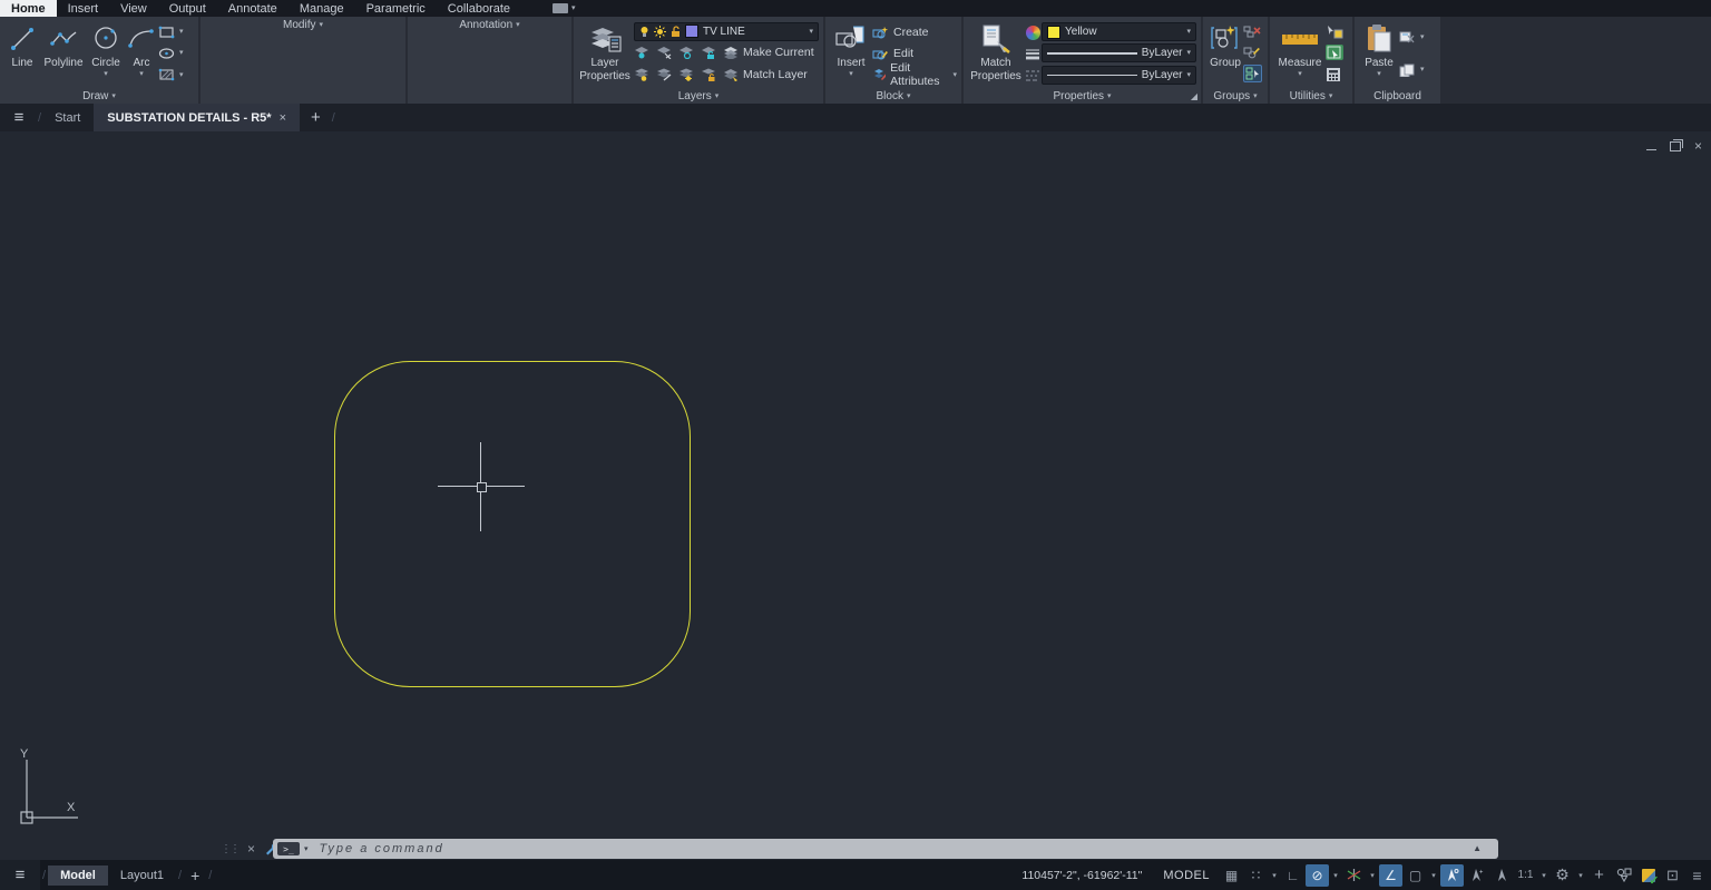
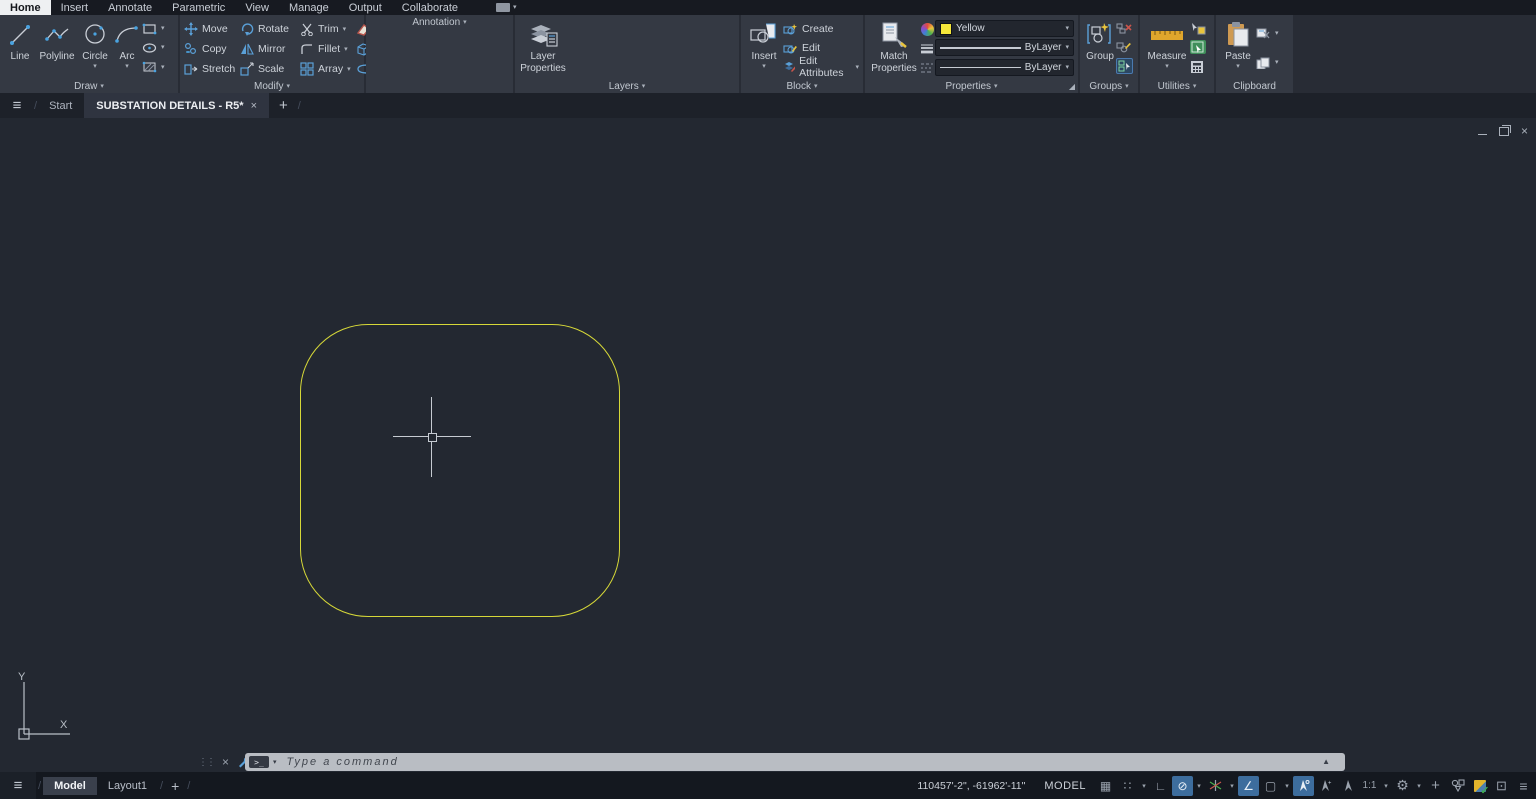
  Home
  Insert
- View
+ Annotate
- Output
+ Parametric
- Annotate
+ View
  Manage
- Parametric
+ Output
  Collaborate
  Line
  Polyline
  Circle
  Arc
  Draw
+ Move
+ Rotate
+ Trim
+ Copy
+ Mirror
+ Fillet
+ Stretch
+ Scale
+ Array
  Modify
  Annotation
  Layer
  Properties
- TV LINE
- Make Current
- Match Layer
  Layers
  Insert
  Create
  Edit
  Edit Attributes
  Block
  Match
  Properties
  Yellow
  ByLayer
  ByLayer
  Properties
  ◢
  Group
  Groups
  Measure
  Utilities
  Paste
  Clipboard
  ≡
  /
  Start
  SUBSTATION DETAILS - R5*
  ×
  +
  /
  ×
  Y
  X
  ⋮⋮
  ×
  >_
  Type a command
  ▲
  ≡
  /
  Model
  Layout1
  /
  +
  /
  110457'-2", -61962'-11"
  MODEL
  ▦
  ∷
  ∟
  ⊘
  ∠
  ▢
  1:1
  ⚙
  +
  ⊡
  ≡
